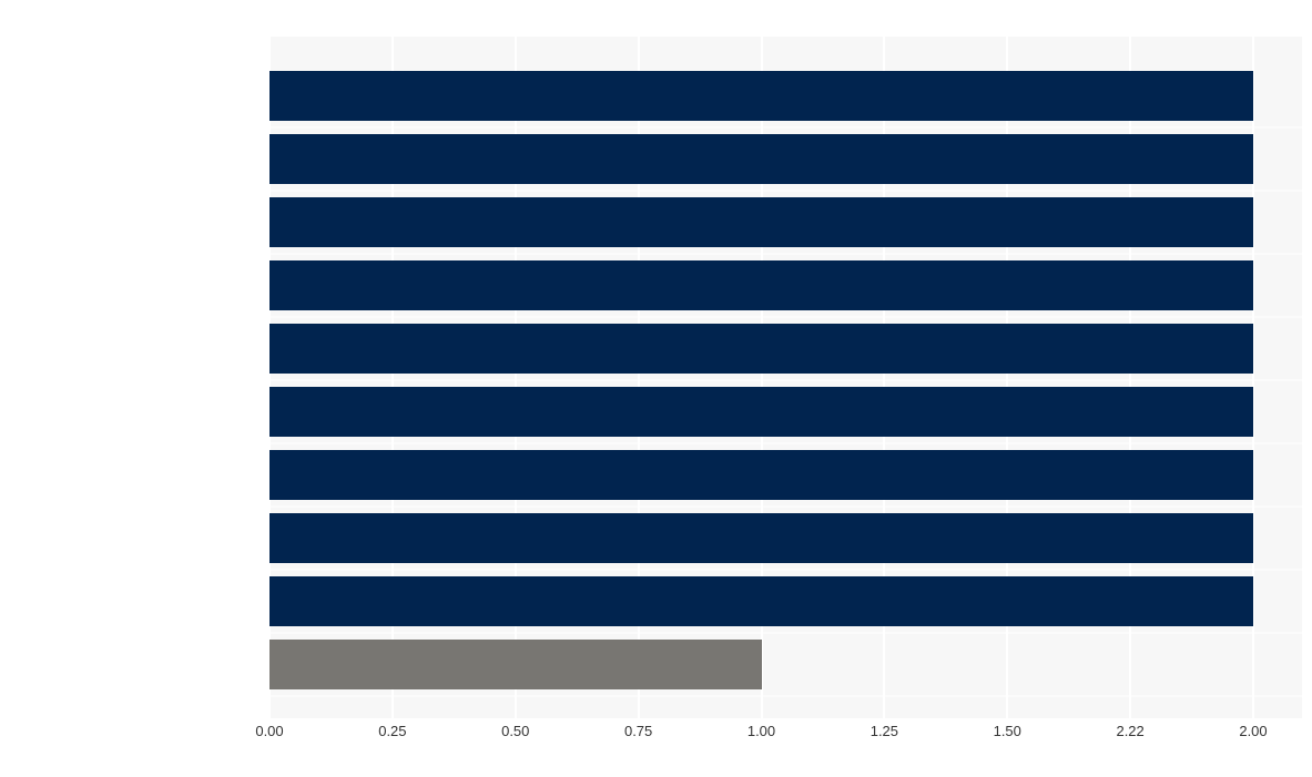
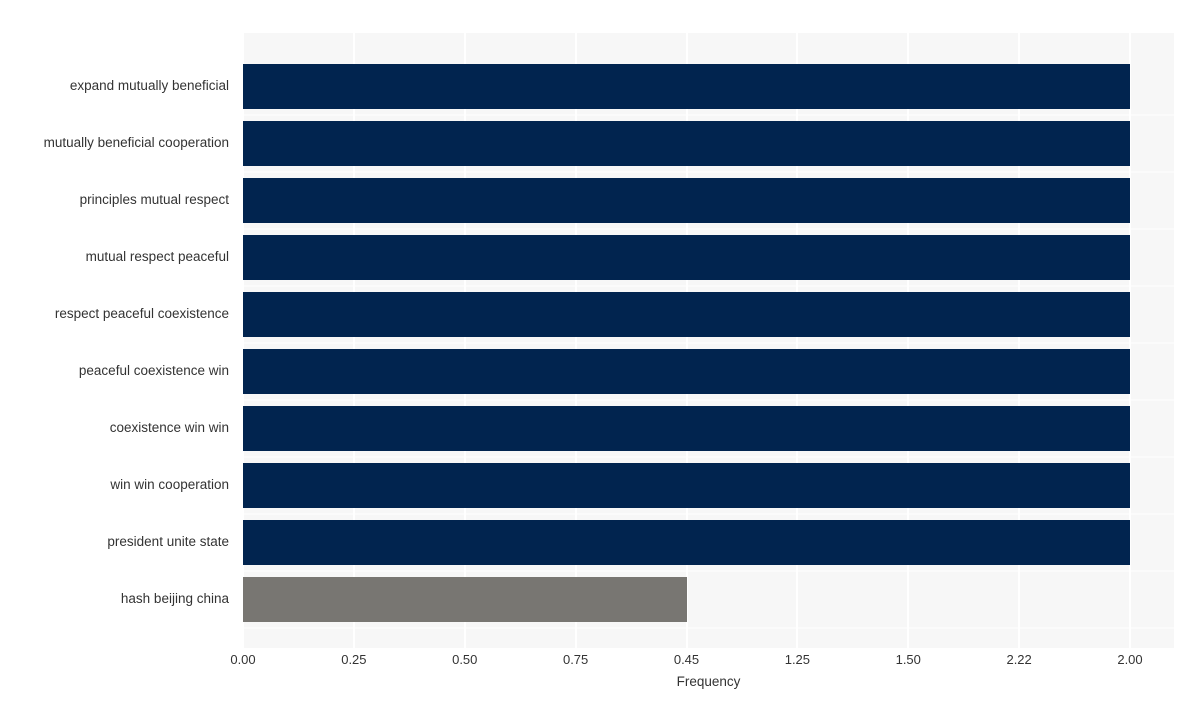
+ expand mutually beneficial
+ mutually beneficial cooperation
+ principles mutual respect
+ mutual respect peaceful
+ respect peaceful coexistence
+ peaceful coexistence win
+ coexistence win win
+ win win cooperation
+ president unite state
+ hash beijing china
  0.00
  0.25
  0.50
  0.75
- 1.00
+ 0.45
  1.25
  1.50
  2.22
  2.00
+ Frequency
